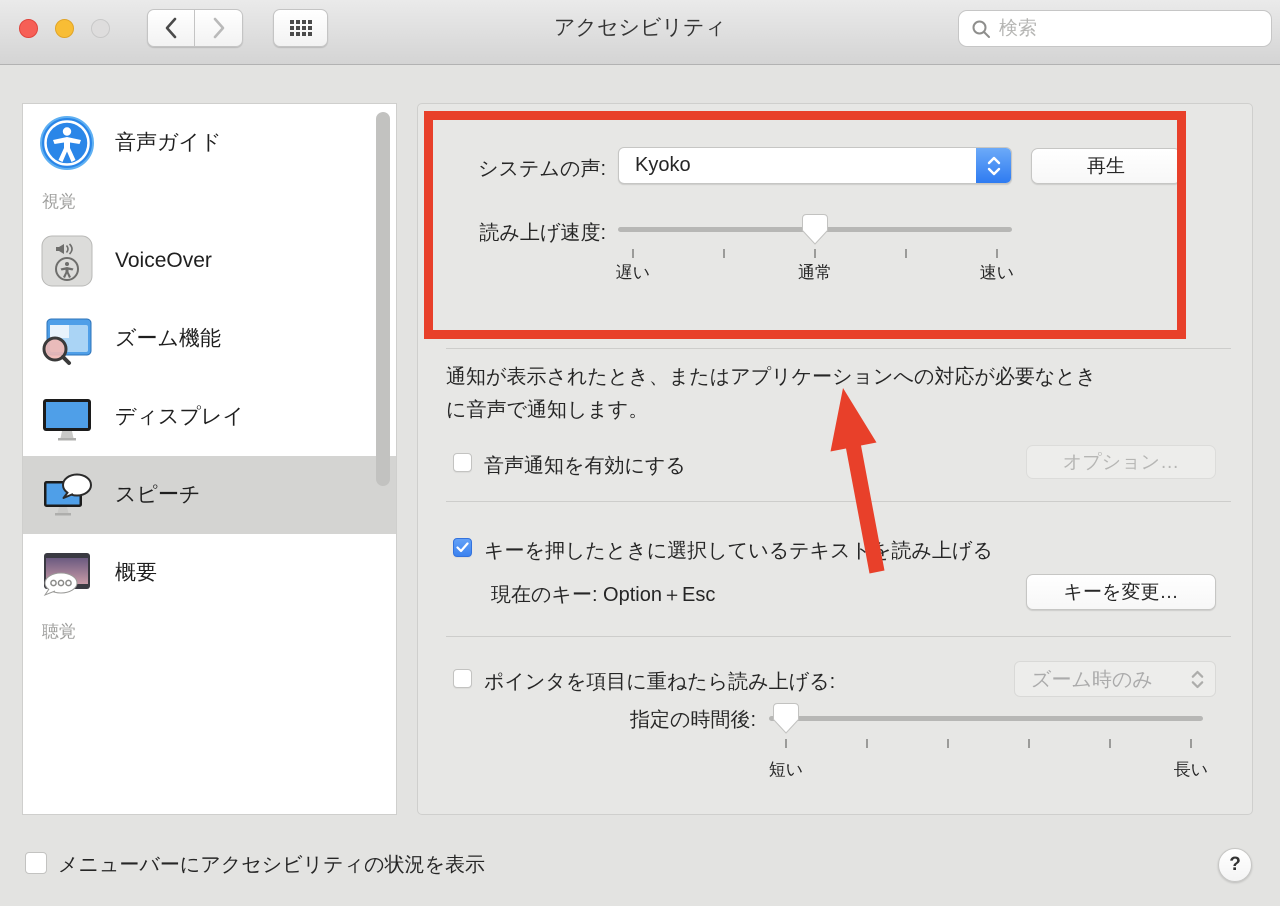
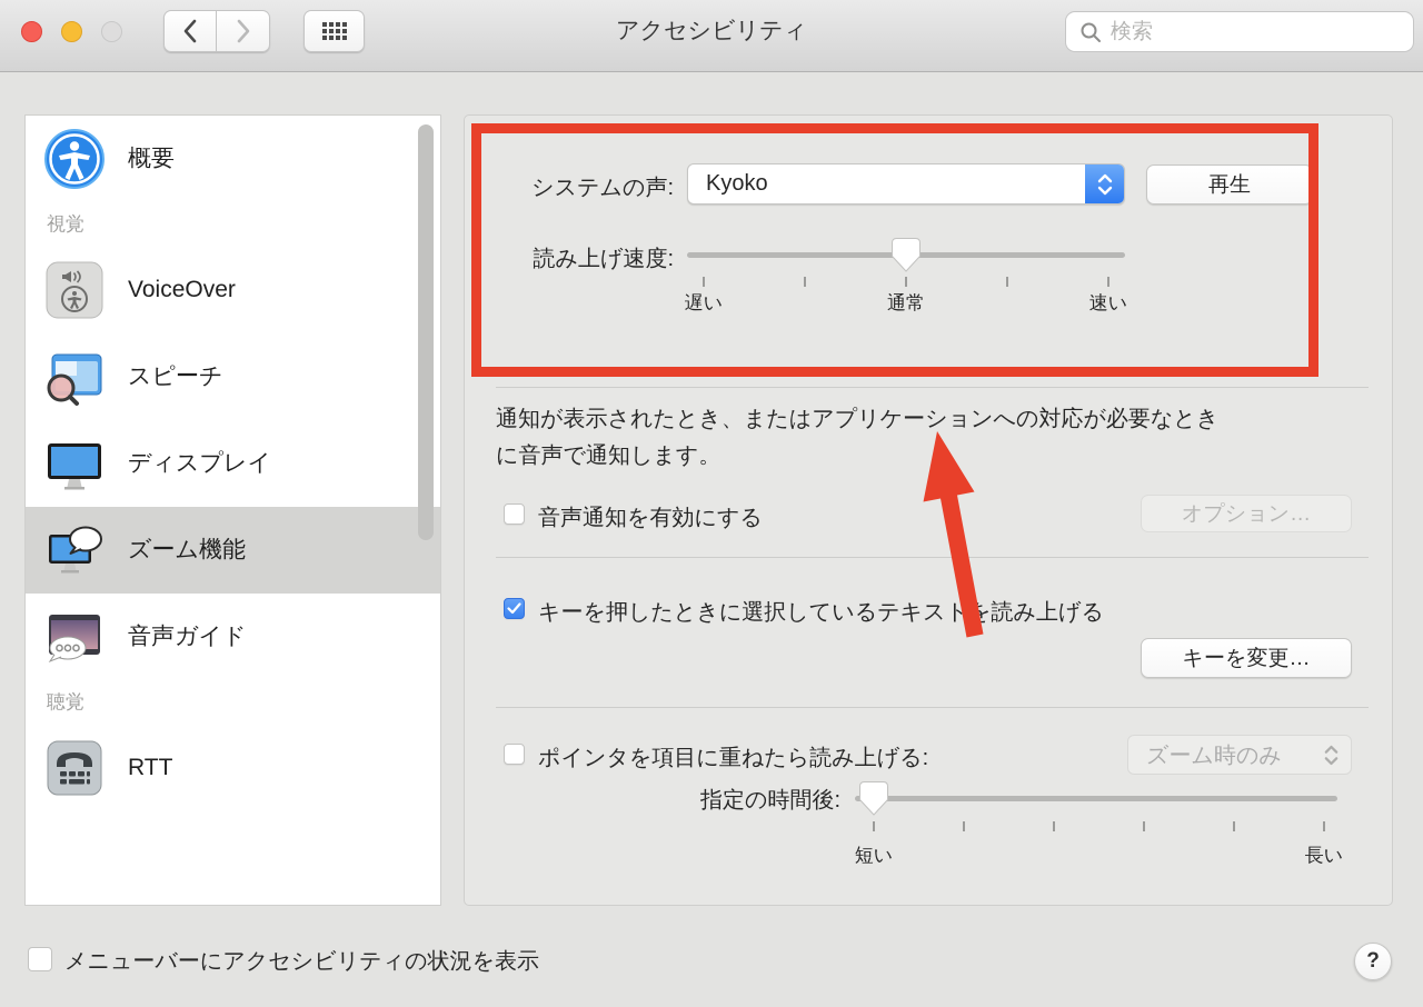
  アクセシビリティ
  検索
- 音声ガイド
+ 概要
  視覚
  VoiceOver
- ズーム機能
+ スピーチ
  ディスプレイ
- スピーチ
+ ズーム機能
- 概要
+ 音声ガイド
  聴覚
+ RTT
  システムの声:
  Kyoko
  再生
  読み上げ速度:
  遅い
  通常
  速い
  通知が表示されたとき、またはアプリケーションへの対応が必要なとき
  に音声で通知します。
  音声通知を有効にする
  オプション…
  キーを押したときに選択しているテキストを読み上げる
- 現在のキー: Option＋Esc
  キーを変更…
  ポインタを項目に重ねたら読み上げる:
  ズーム時のみ
  指定の時間後:
  短い
  長い
  メニューバーにアクセシビリティの状況を表示
  ?
